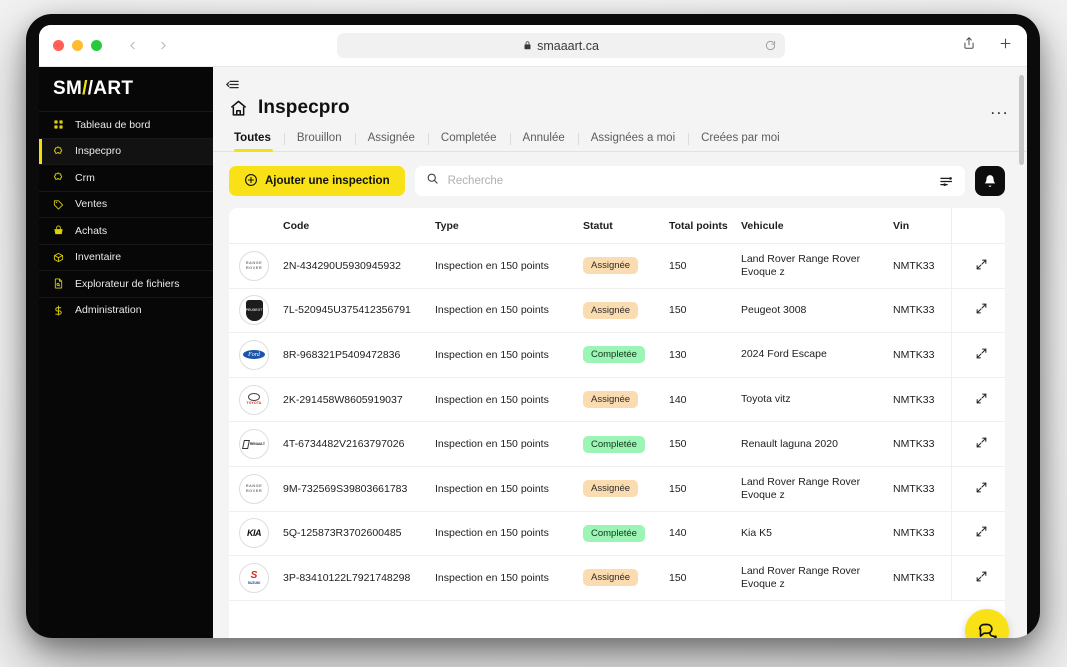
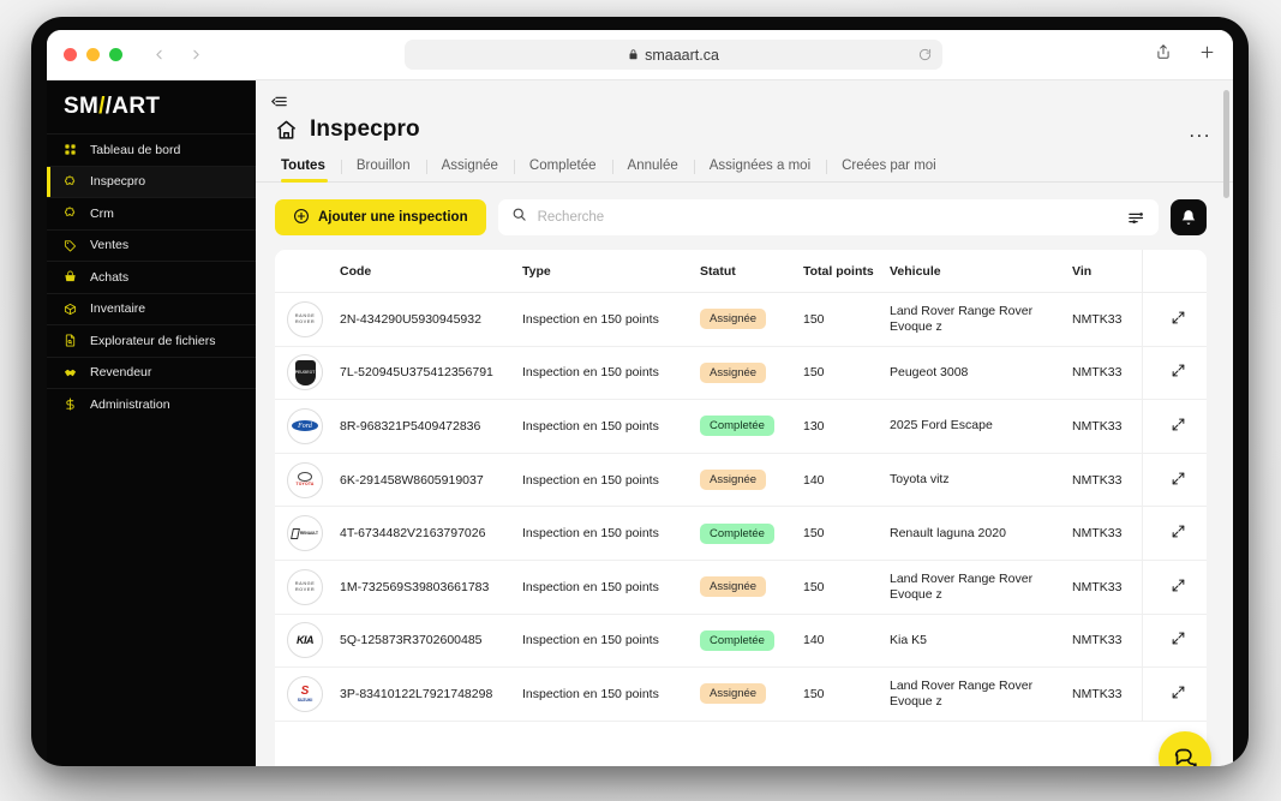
  smaaart.ca
  SM
  /
  /
  ART
  Tableau de bord
  Inspecpro
  Crm
  Ventes
  Achats
  Inventaire
  Explorateur de fichiers
+ Revendeur
  Administration
  Inspecpro
  ...
  Toutes
  Brouillon
  Assignée
  Completée
  Annulée
  Assignées a moi
  Creées par moi
  Ajouter une inspection
  Recherche
  	Code	Type	Statut	Total points	Vehicule	Vin
  	2N-434290U5930945932	Inspection en 150 points	Assignée	150	Land Rover Range Rover Evoque z	NMTK33
  	7L-520945U375412356791	Inspection en 150 points	Assignée	150	Peugeot 3008	NMTK33
- 	8R-968321P5409472836	Inspection en 150 points	Completée	130	2024 Ford Escape	NMTK33
+ 	8R-968321P5409472836	Inspection en 150 points	Completée	130	2025 Ford Escape	NMTK33
- 	2K-291458W8605919037	Inspection en 150 points	Assignée	140	Toyota vitz	NMTK33
+ 	6K-291458W8605919037	Inspection en 150 points	Assignée	140	Toyota vitz	NMTK33
  	4T-6734482V2163797026	Inspection en 150 points	Completée	150	Renault laguna 2020	NMTK33
- 	9M-732569S39803661783	Inspection en 150 points	Assignée	150	Land Rover Range Rover Evoque z	NMTK33
+ 	1M-732569S39803661783	Inspection en 150 points	Assignée	150	Land Rover Range Rover Evoque z	NMTK33
  KIA	5Q-125873R3702600485	Inspection en 150 points	Completée	140	Kia K5	NMTK33
  S	3P-83410122L7921748298	Inspection en 150 points	Assignée	150	Land Rover Range Rover Evoque z	NMTK33
